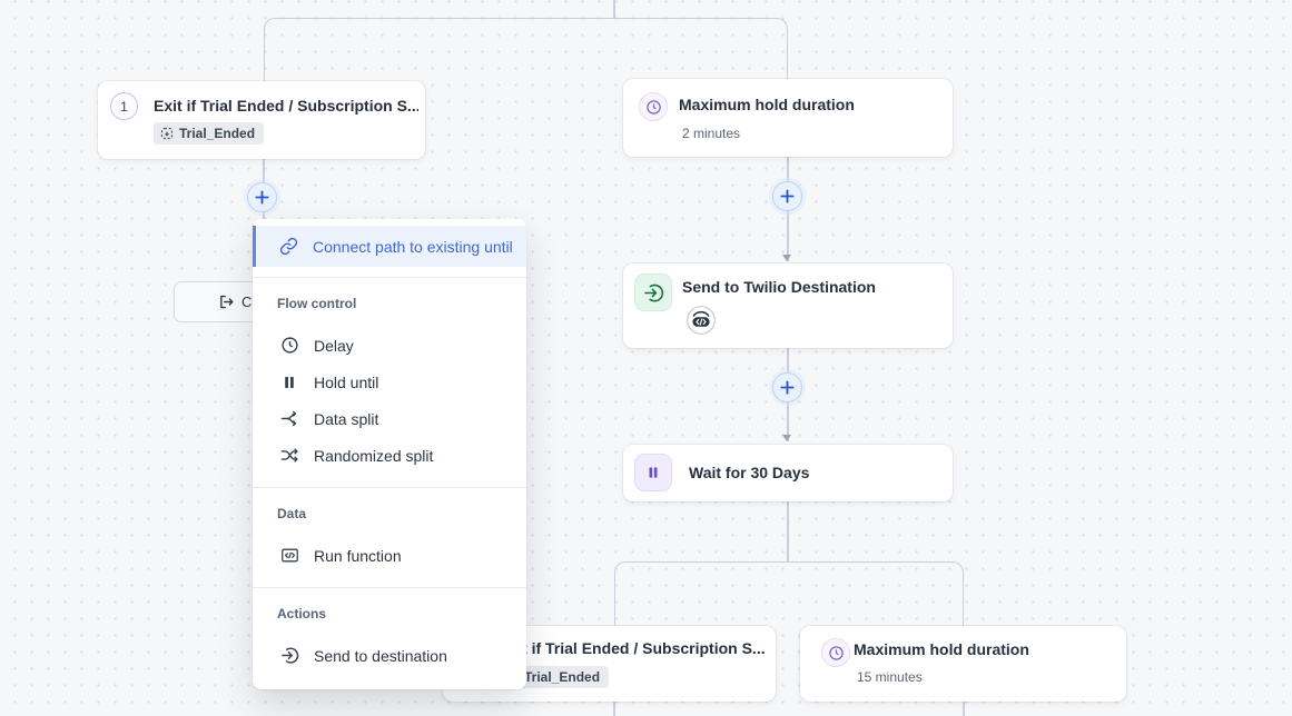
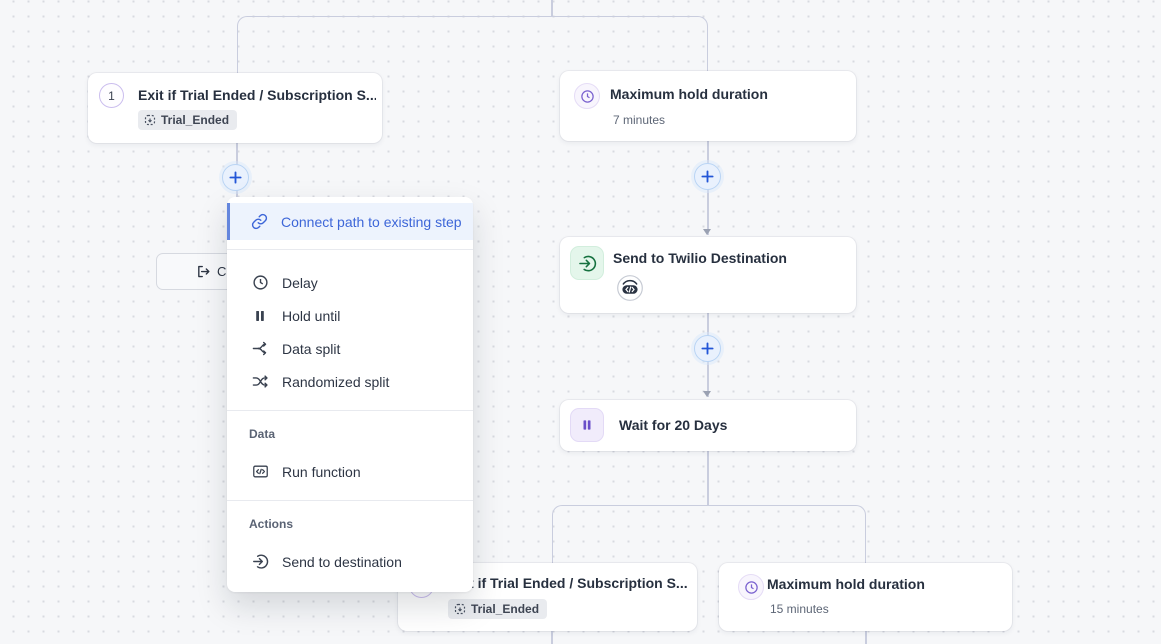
  1
  Exit if Trial Ended / Subscription S...
  Trial_Ended
  Maximum hold duration
- 2 minutes
+ 7 minutes
  Send to Twilio Destination
- Wait for 30 Days
+ Wait for 20 Days
  if Trial Ended / Subscription S...
  Trial_Ended
  Maximum hold duration
  15 minutes
  C
- Connect path to existing until
+ Connect path to existing step
- Flow control
  Delay
  Hold until
  Data split
  Randomized split
  Data
  Run function
  Actions
  Send to destination
